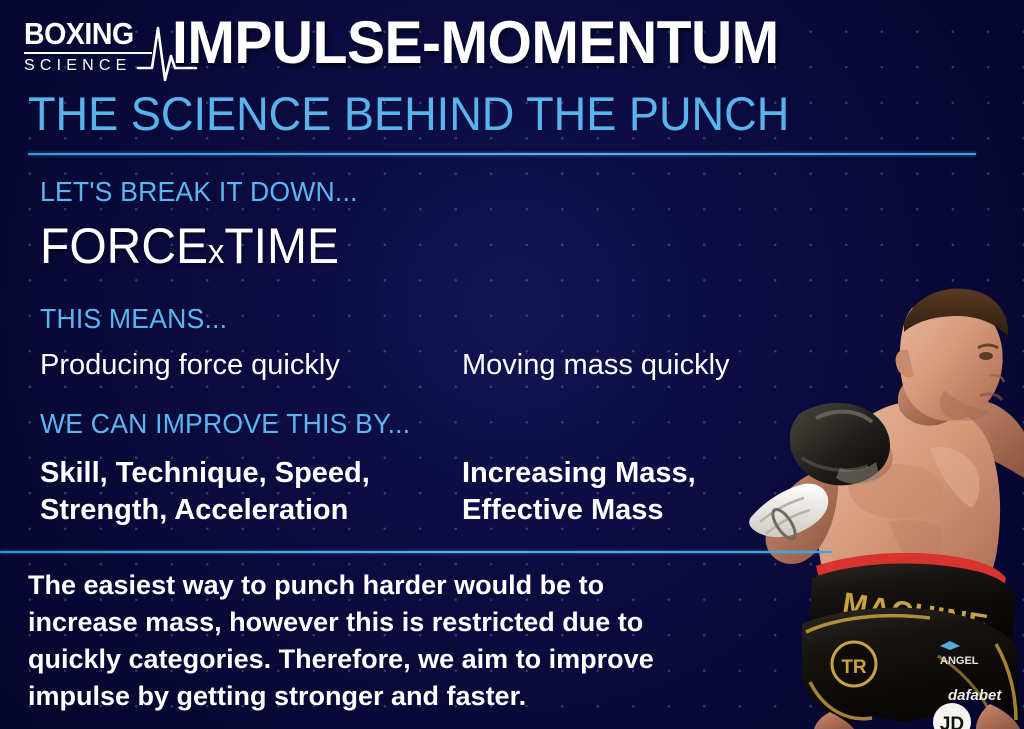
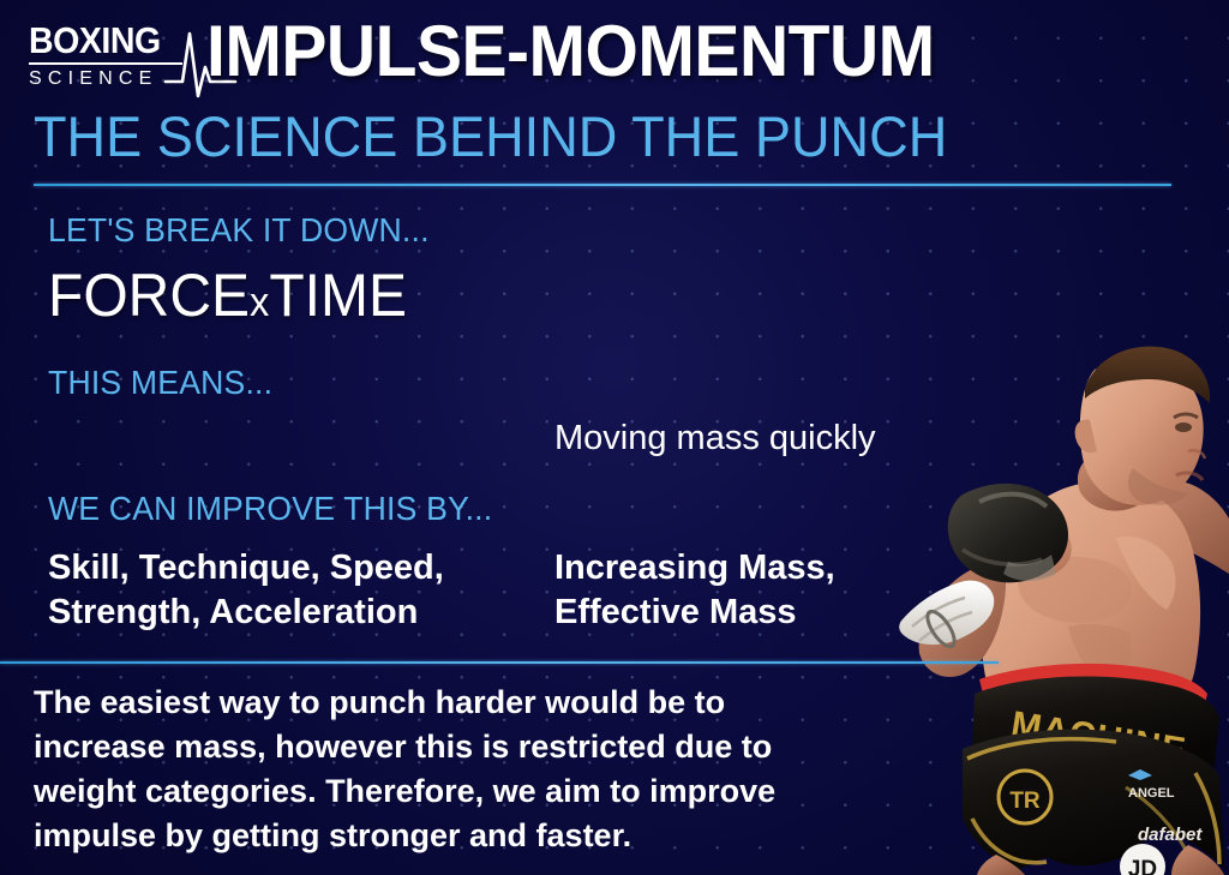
  BOXING
  SCIENCE
  IMPULSE-MOMENTUM
  THE SCIENCE BEHIND THE PUNCH
  LET'S BREAK IT DOWN...
  FORCExTIME
  THIS MEANS...
- Producing force quickly
  Moving mass quickly
  WE CAN IMPROVE THIS BY...
  Skill, Technique, Speed,
  Strength, Acceleration
  Increasing Mass,
  Effective Mass
  TR
  ANGEL
  dafabet
  JD
- The easiest way to punch harder would be to increase mass, however this is restricted due to quickly categories. Therefore, we aim to improve impulse by getting stronger and faster.
+ The easiest way to punch harder would be to increase mass, however this is restricted due to weight categories. Therefore, we aim to improve impulse by getting stronger and faster.
